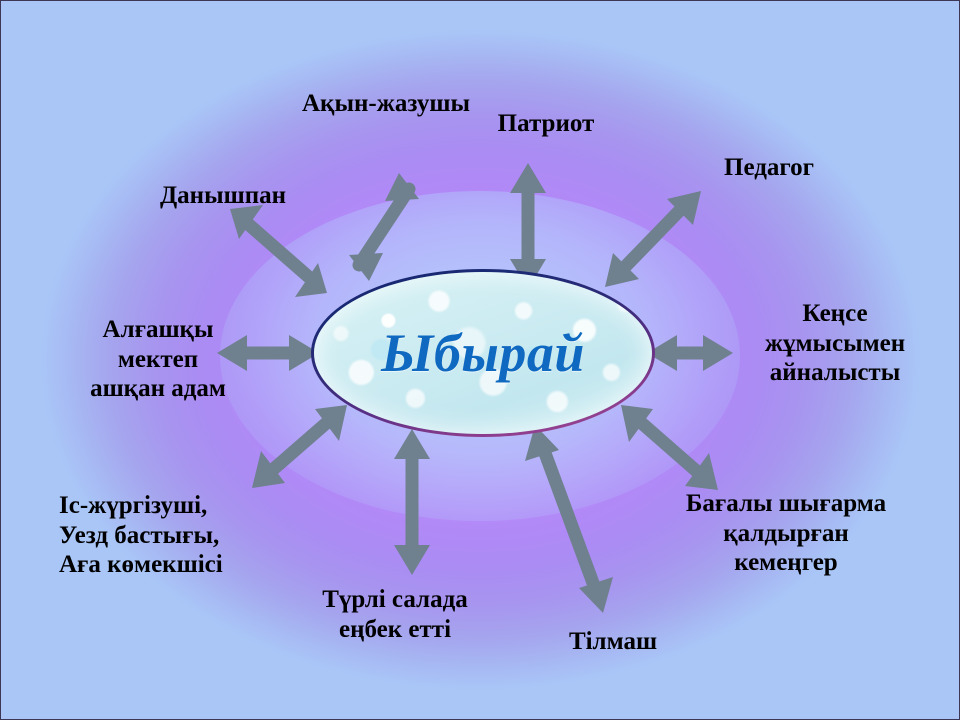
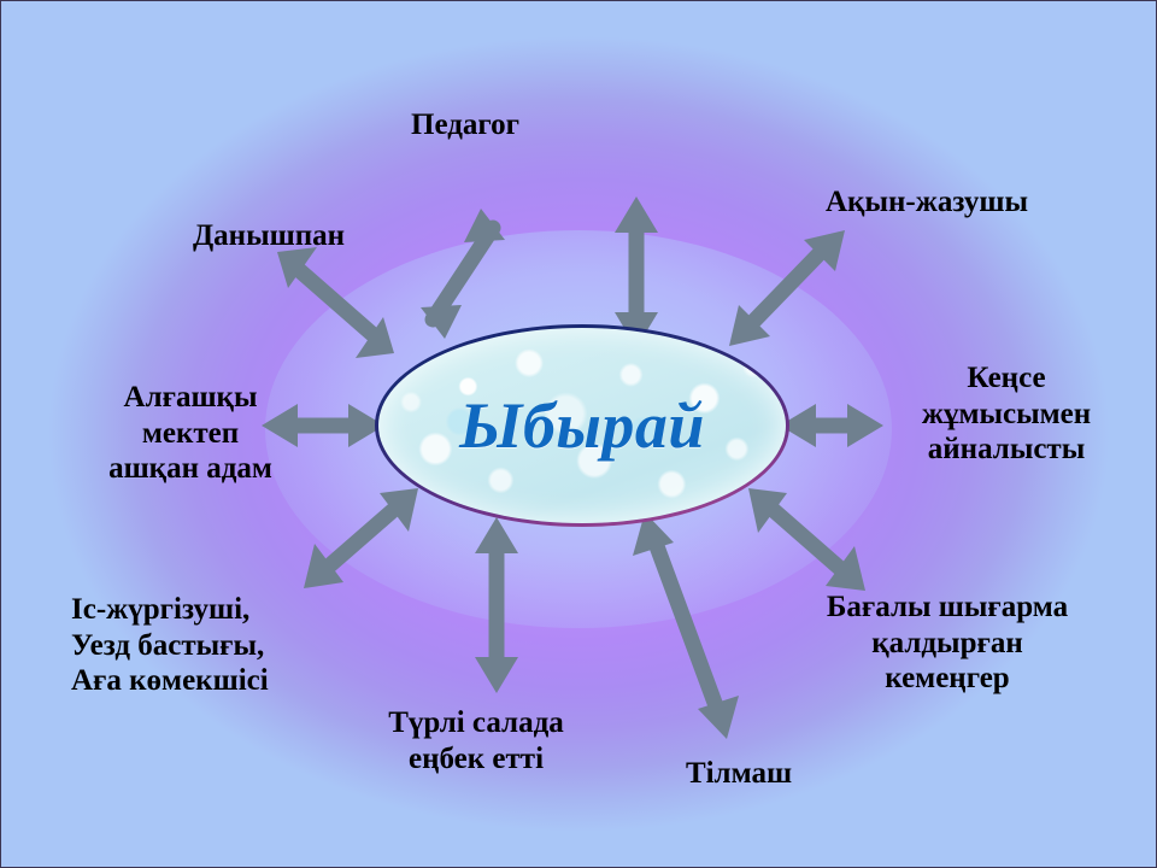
  Ыбырай
- Ақын-жазушы
+ Педагог
- Патриот
- Педагог
+ Ақын-жазушы
  Данышпан
  Кеңсе
  жұмысымен
  айналысты
  Алғашқы
  мектеп
  ашқан адам
  Бағалы шығарма
  қалдырған
  кемеңгер
  Іс-жүргізуші,
  Уезд бастығы,
  Аға көмекшісі
  Түрлі салада
  еңбек етті
  Тілмаш
